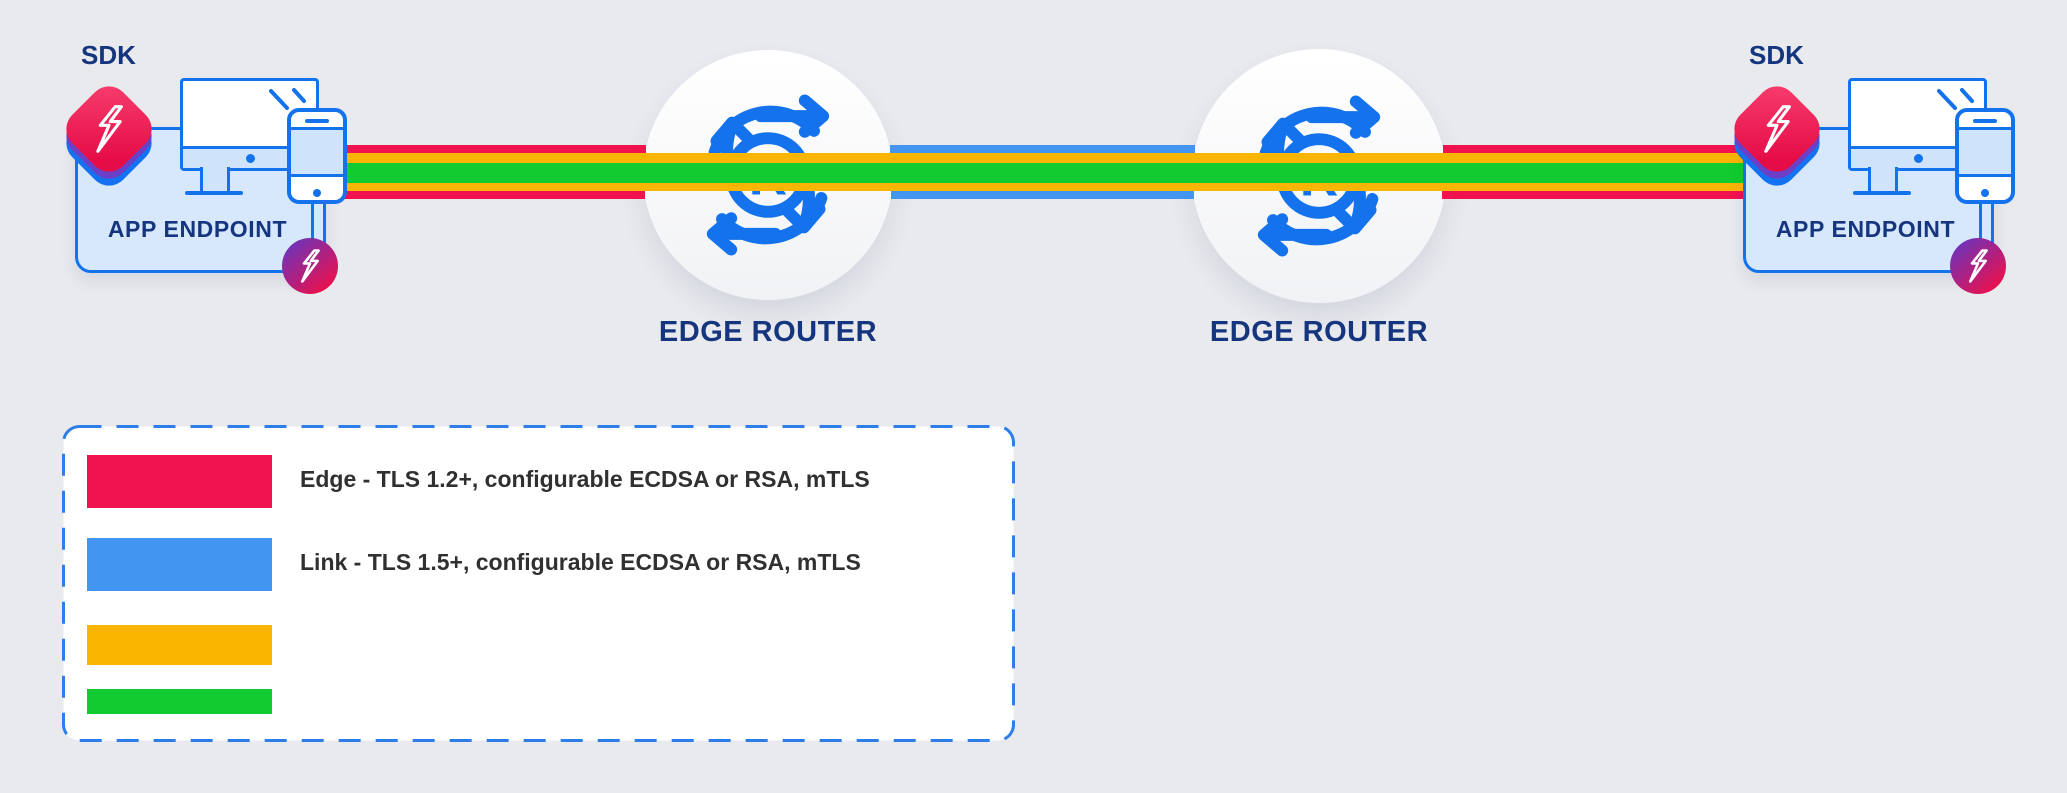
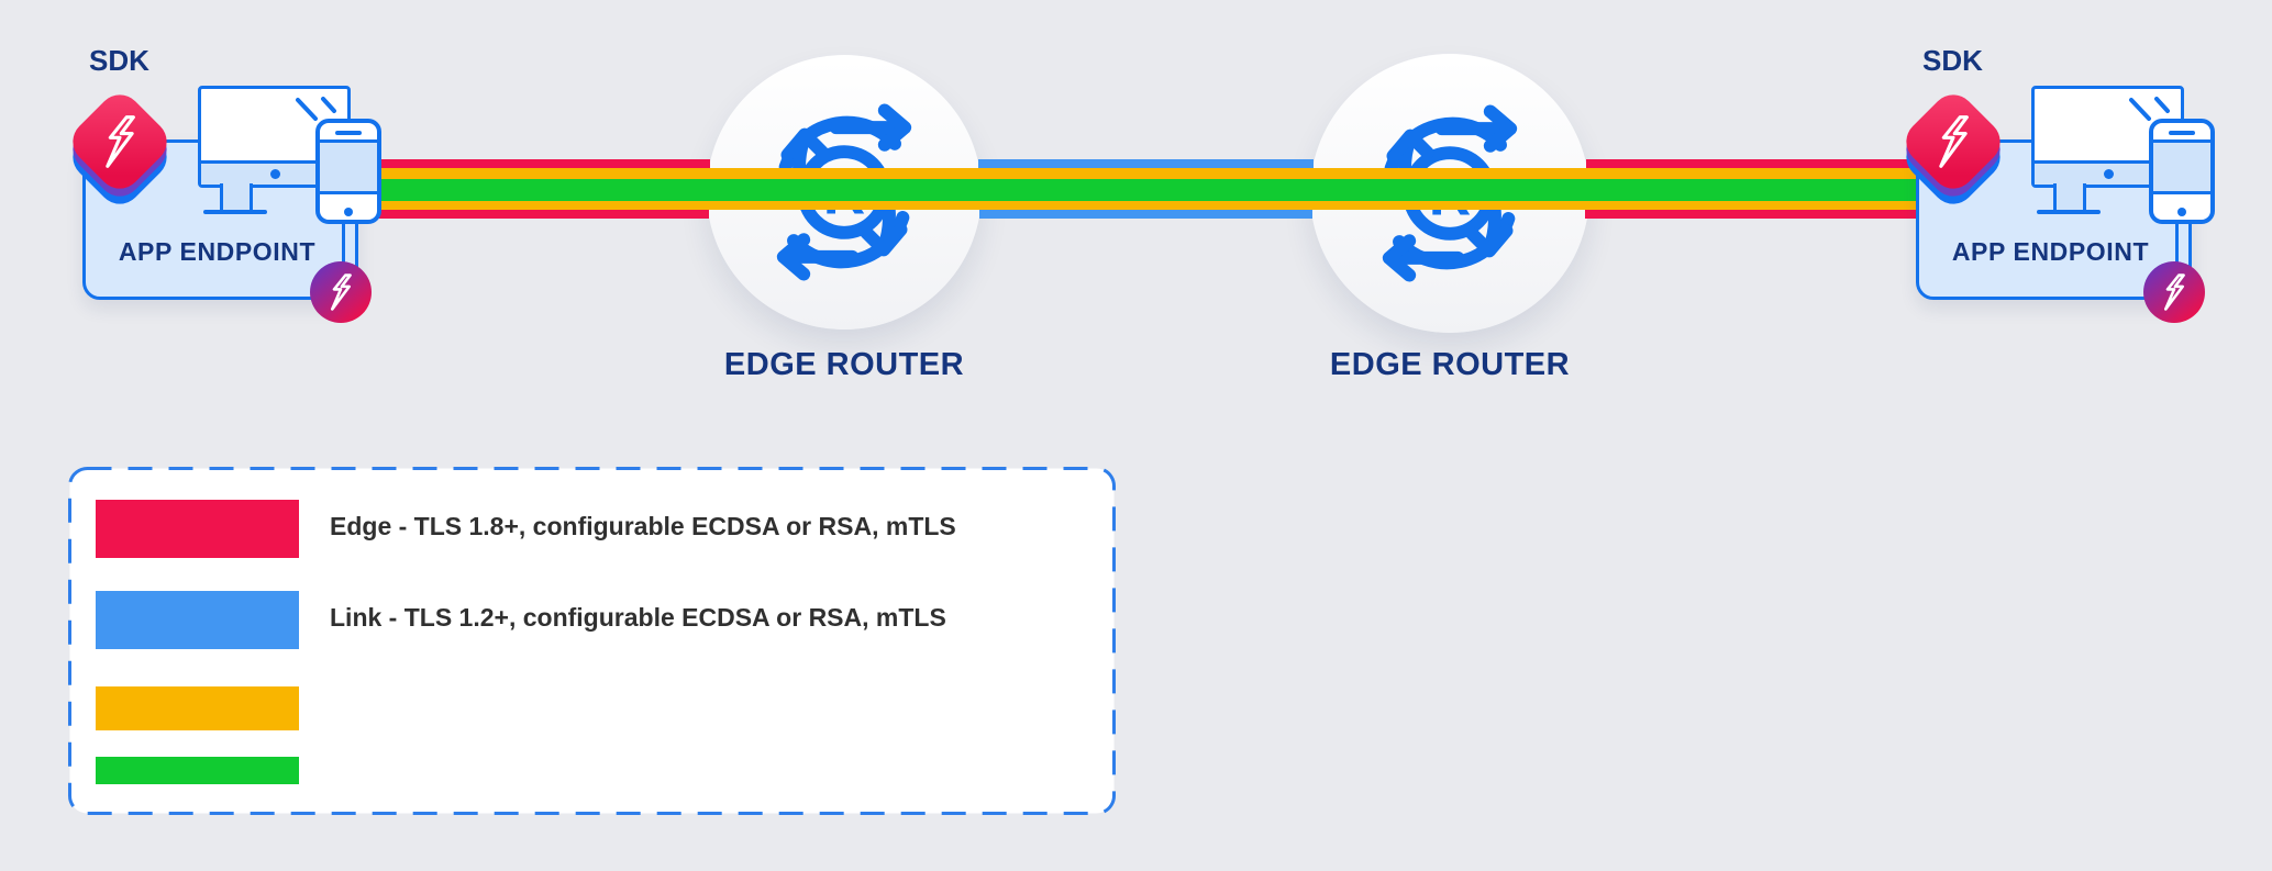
  EDGE ROUTER
  EDGE ROUTER
  SDK
  APP ENDPOINT
  SDK
  APP ENDPOINT
- Edge - TLS 1.2+, configurable ECDSA or RSA, mTLS
+ Edge - TLS 1.8+, configurable ECDSA or RSA, mTLS
- Link - TLS 1.5+, configurable ECDSA or RSA, mTLS
+ Link - TLS 1.2+, configurable ECDSA or RSA, mTLS
